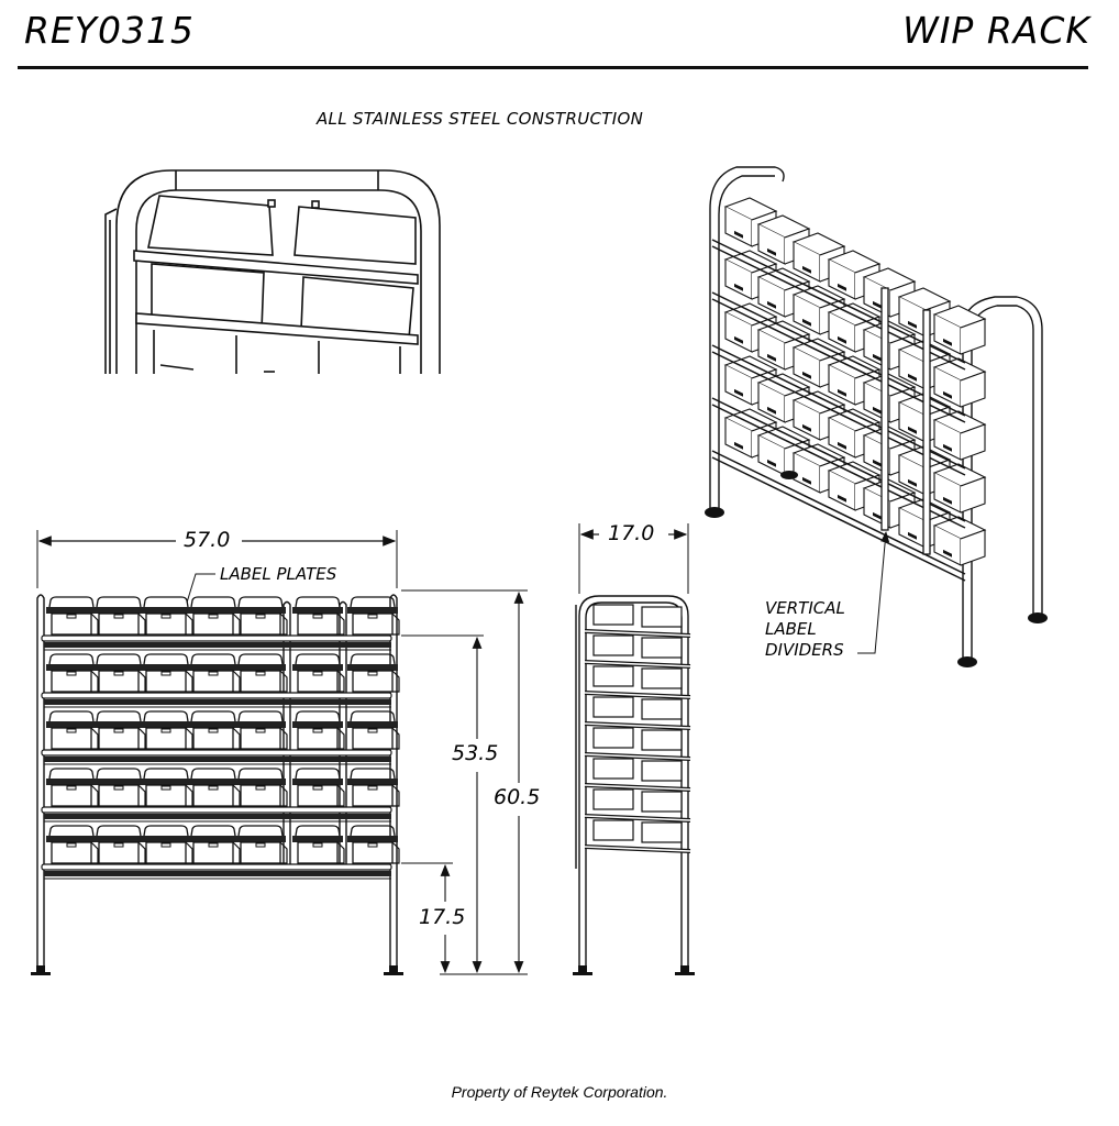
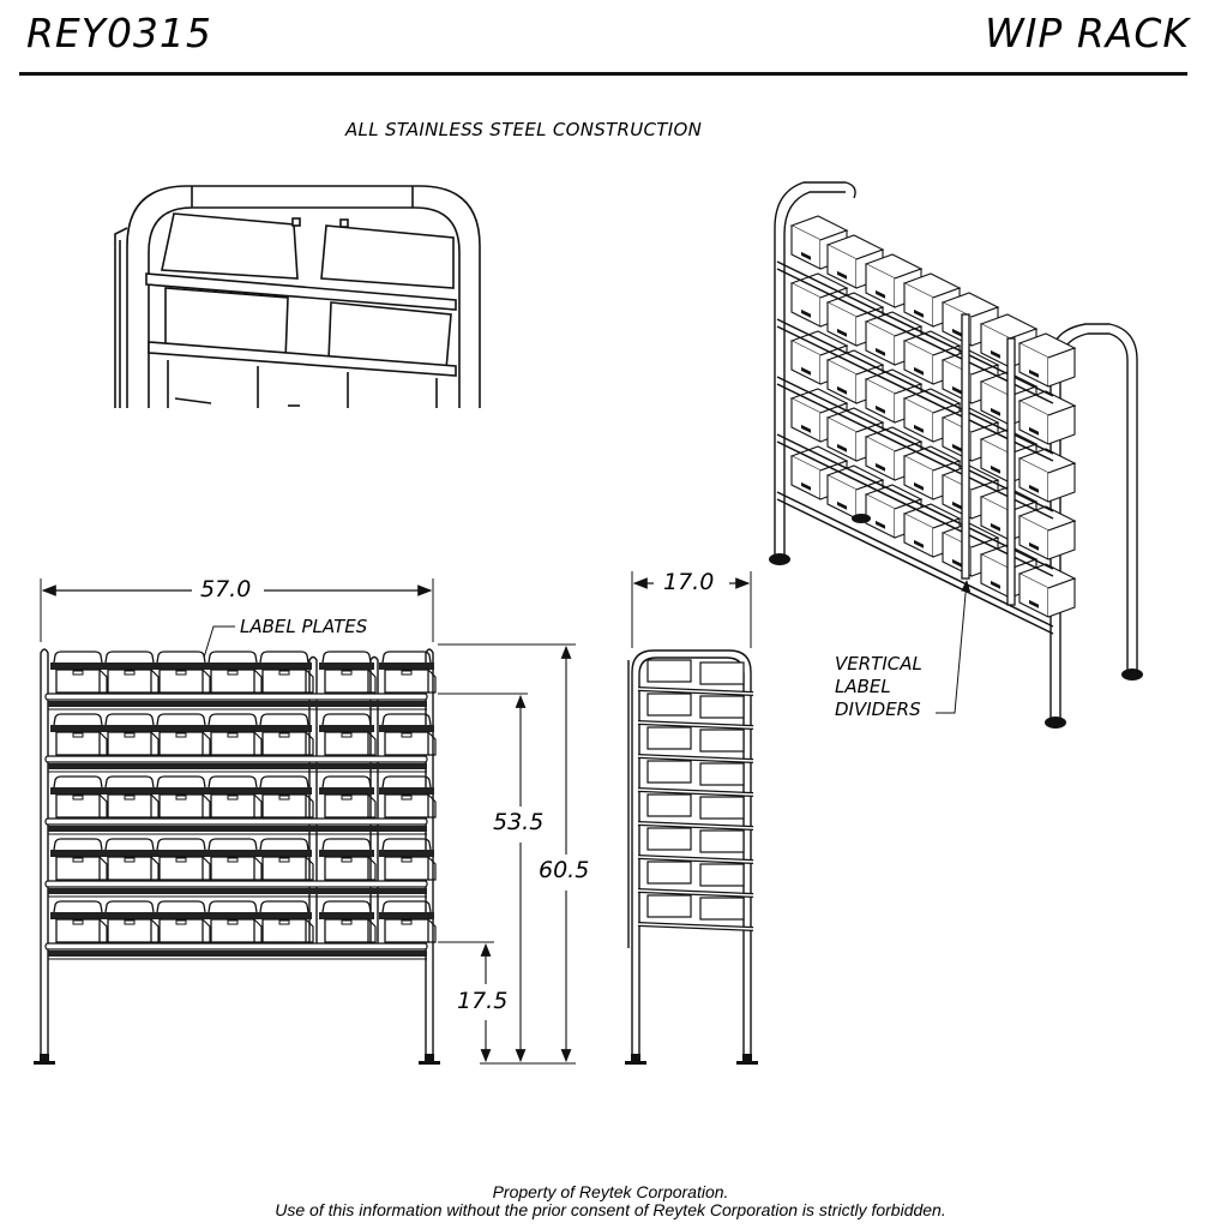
  REY0315
  WIP RACK
  ALL STAINLESS STEEL CONSTRUCTION
  57.0
  LABEL PLATES
  53.5
  60.5
  17.5
  17.0
  VERTICAL
  LABEL
  DIVIDERS
  Property of Reytek Corporation.
+ Use of this information without the prior consent of Reytek Corporation is strictly forbidden.
